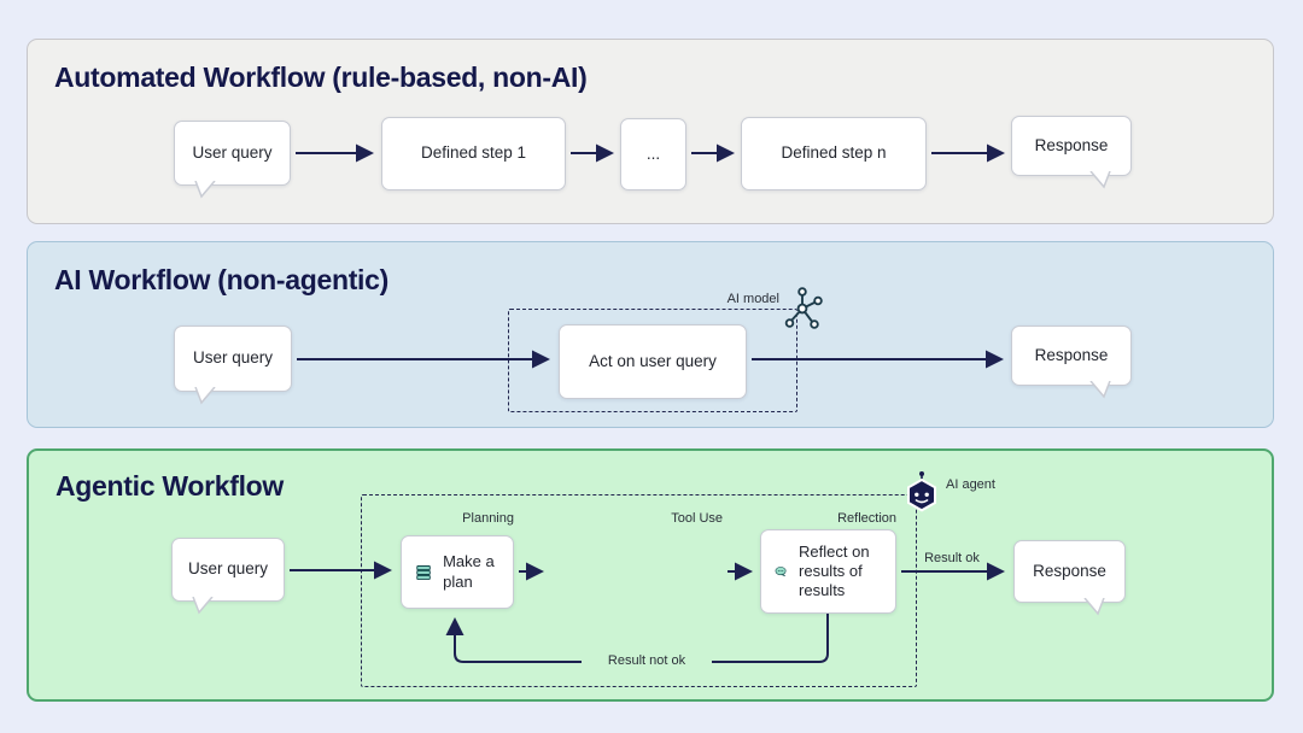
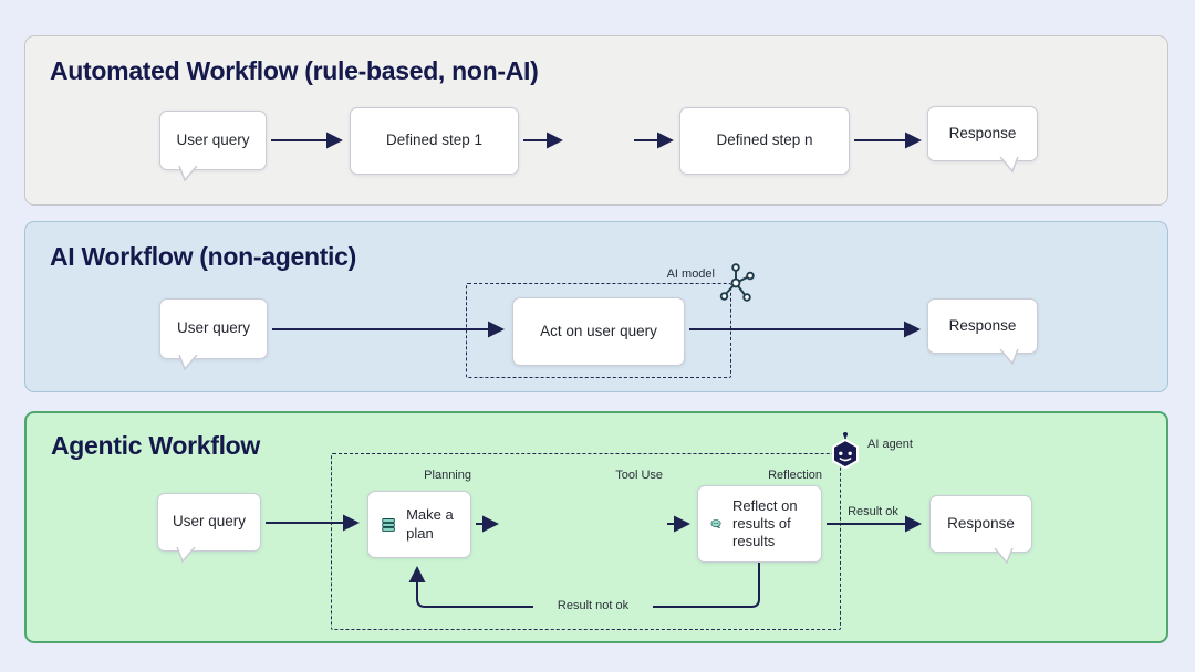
  Automated Workflow (rule-based, non-AI)
  User query
  Defined step 1
- ...
  Defined step n
  Response
  AI Workflow (non-agentic)
  User query
  Act on user query
  AI model
  Response
  Agentic Workflow
  User query
  Planning
  Tool Use
  Reflection
  Make a plan
  Reflect on results of results
  Result ok
  Result not ok
  AI agent
  Response
